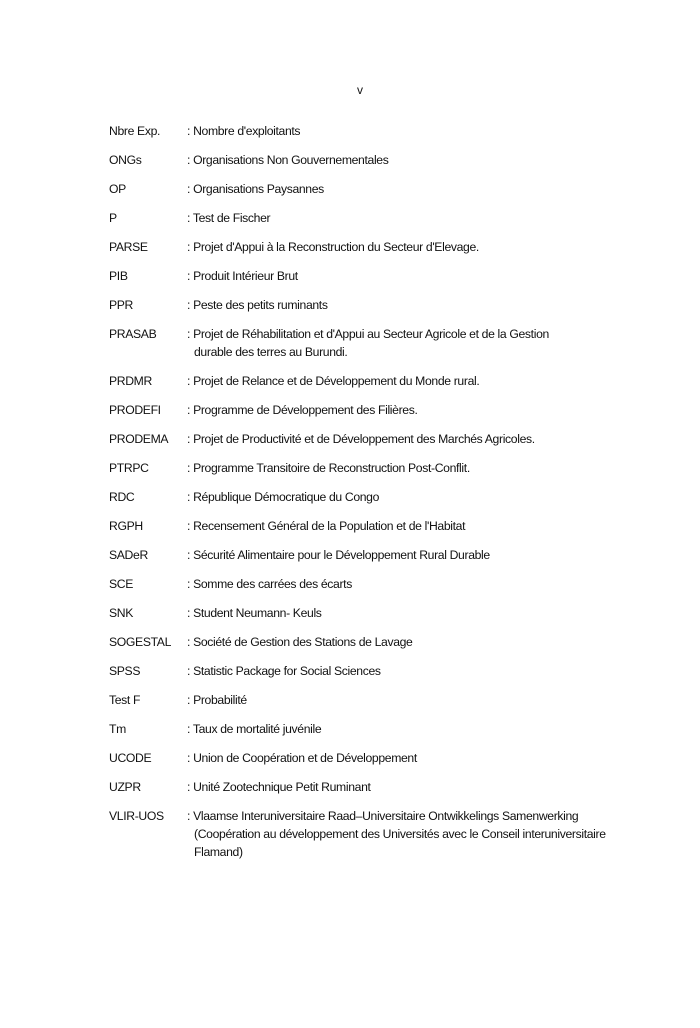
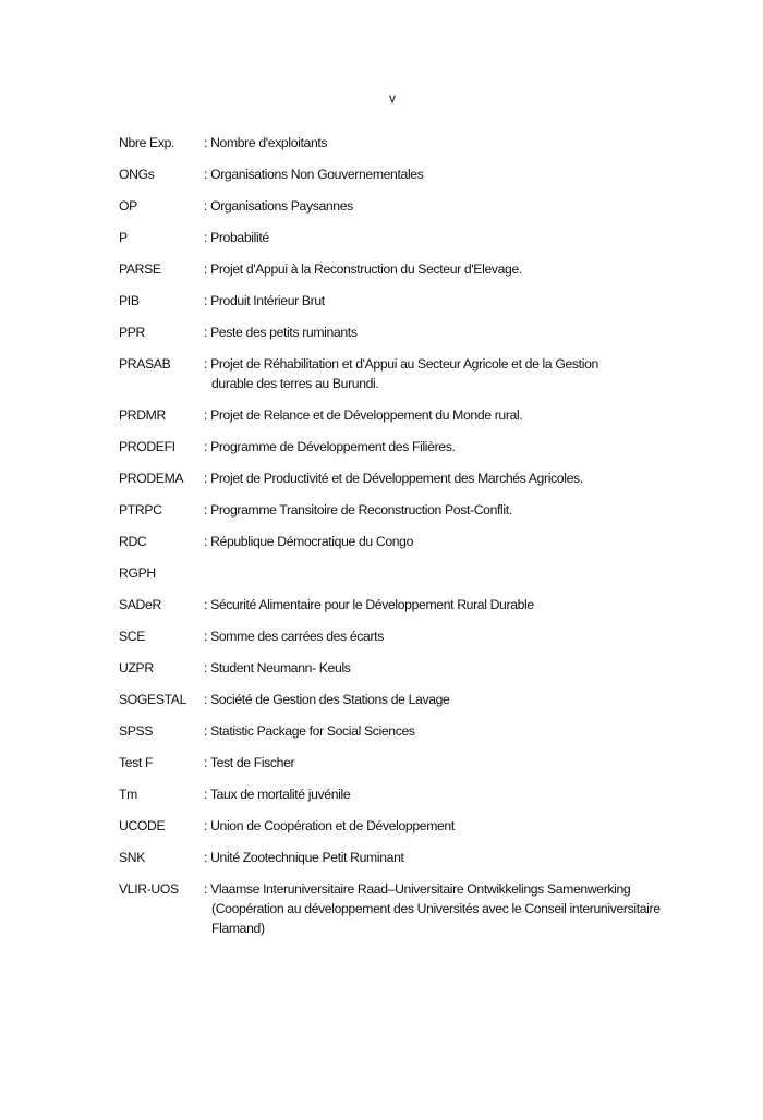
  v
  Nbre Exp.
  : Nombre d'exploitants
  ONGs
  : Organisations Non Gouvernementales
  OP
  : Organisations Paysannes
  P
- : Test de Fischer
+ : Probabilité
  PARSE
  : Projet d'Appui à la Reconstruction du Secteur d'Elevage.
  PIB
  : Produit Intérieur Brut
  PPR
  : Peste des petits ruminants
  PRASAB
  : Projet de Réhabilitation et d'Appui au Secteur Agricole et de la Gestion
  durable des terres au Burundi.
  PRDMR
  : Projet de Relance et de Développement du Monde rural.
  PRODEFI
  : Programme de Développement des Filières.
  PRODEMA
  : Projet de Productivité et de Développement des Marchés Agricoles.
  PTRPC
  : Programme Transitoire de Reconstruction Post-Conflit.
  RDC
  : République Démocratique du Congo
  RGPH
- : Recensement Général de la Population et de l'Habitat
  SADeR
  : Sécurité Alimentaire pour le Développement Rural Durable
  SCE
  : Somme des carrées des écarts
- SNK
+ UZPR
  : Student Neumann- Keuls
  SOGESTAL
  : Société de Gestion des Stations de Lavage
  SPSS
  : Statistic Package for Social Sciences
  Test F
- : Probabilité
+ : Test de Fischer
  Tm
  : Taux de mortalité juvénile
  UCODE
  : Union de Coopération et de Développement
- UZPR
+ SNK
  : Unité Zootechnique Petit Ruminant
  VLIR-UOS
  : Vlaamse Interuniversitaire Raad–Universitaire Ontwikkelings Samenwerking
  (Coopération au développement des Universités avec le Conseil interuniversitaire
  Flamand)
